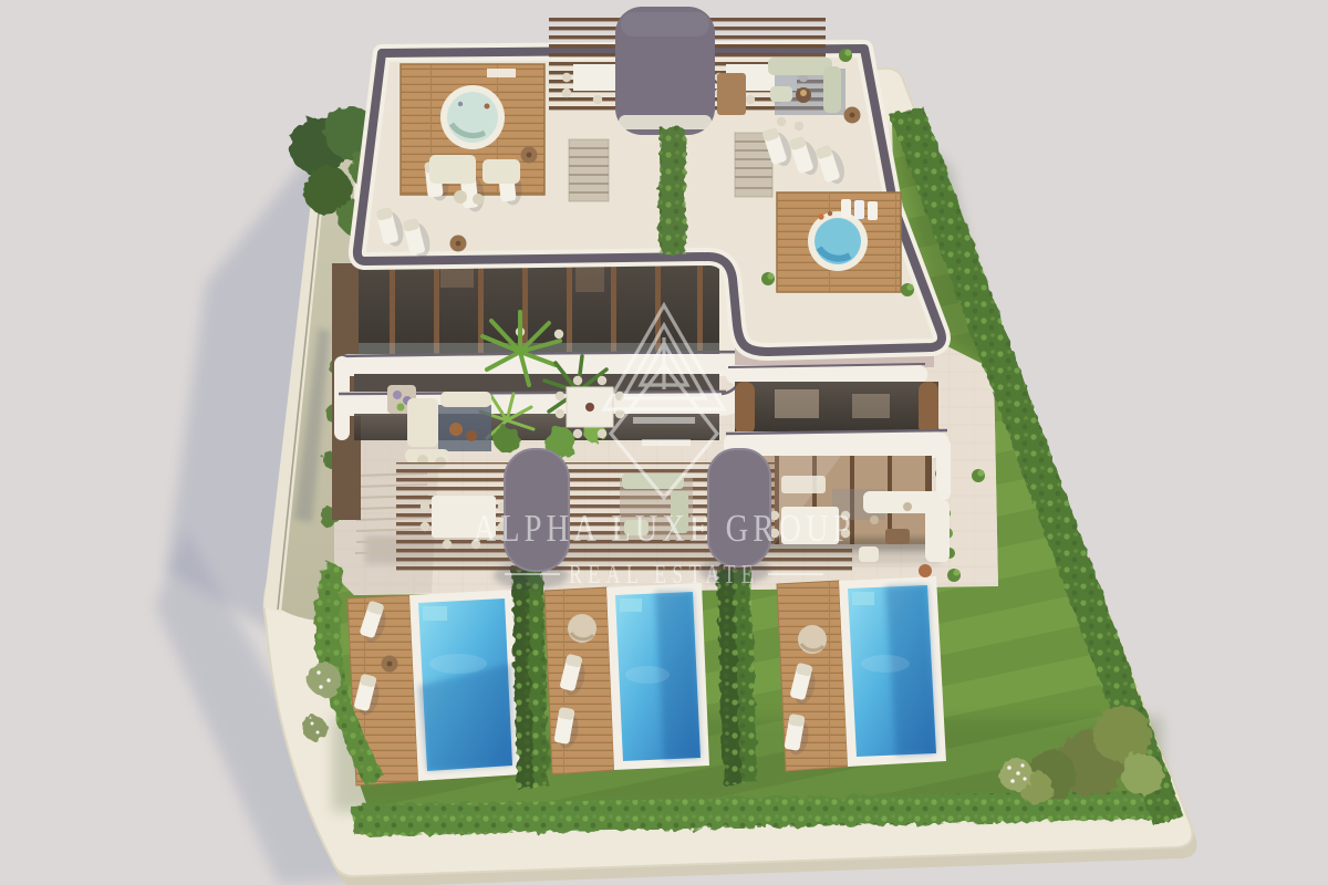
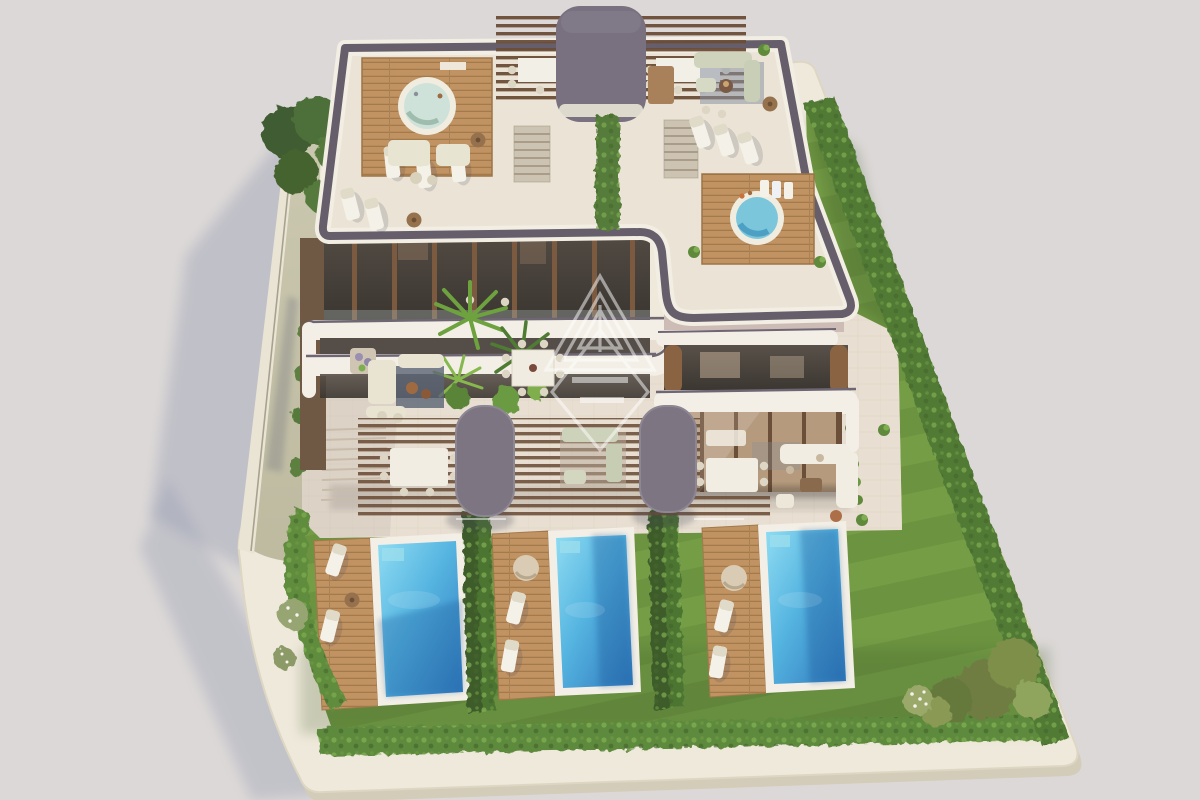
- ALPHA LUXE GROUP
- REAL ESTATE
